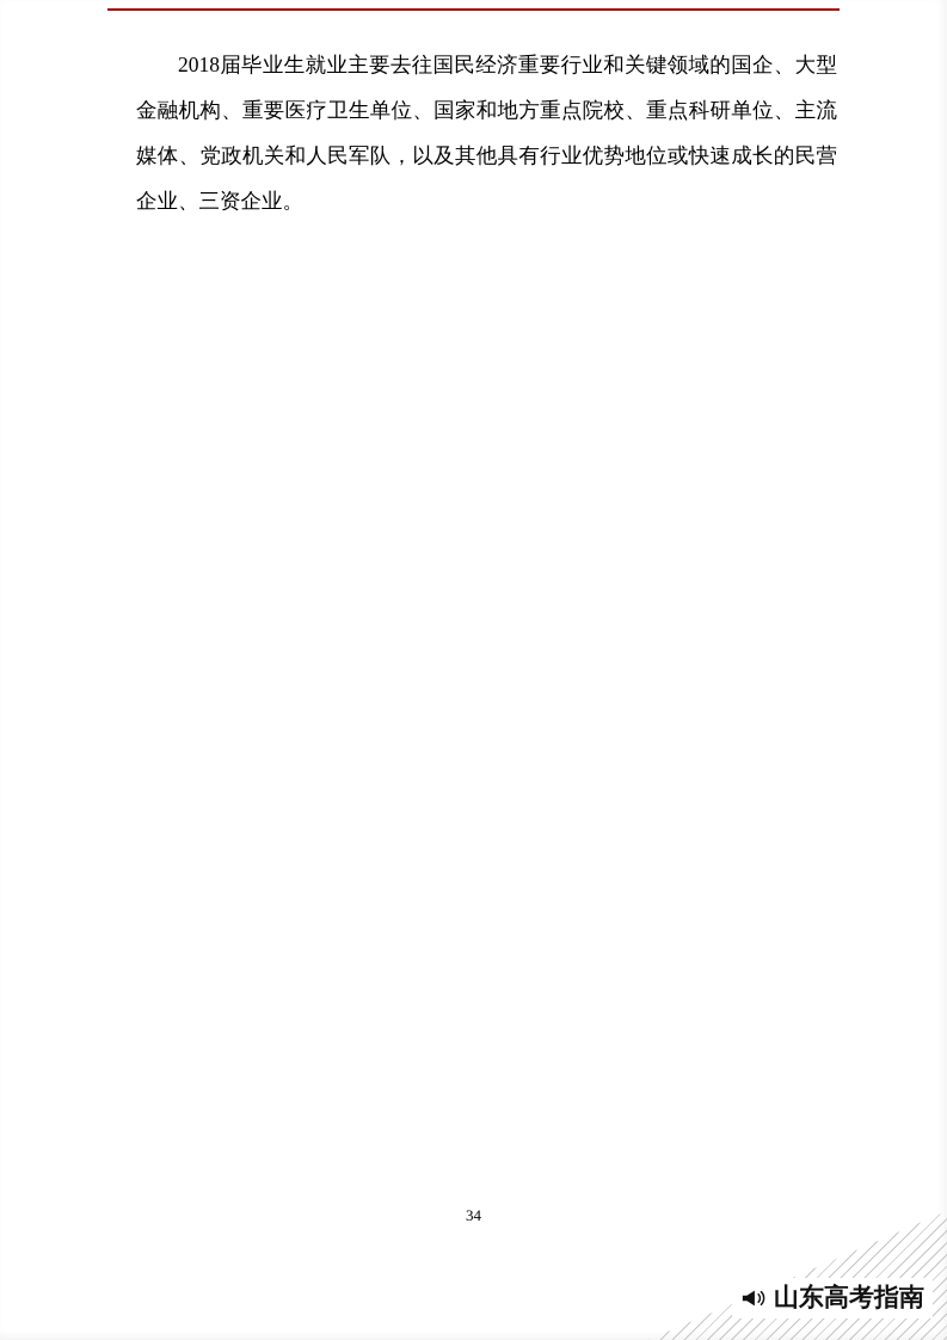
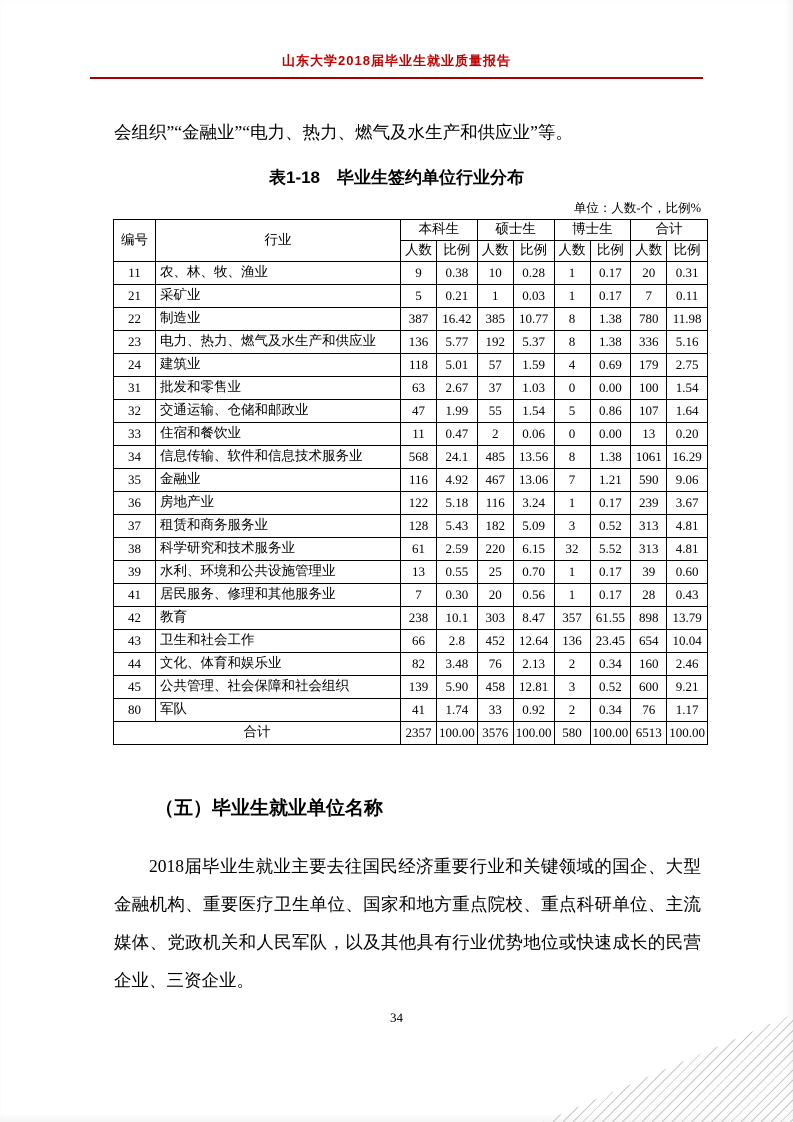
+ 山东大学2018届毕业生就业质量报告
+ 会组织”“金融业”“电力、热力、燃气及水生产和供应业”等。
+ 表1-18 毕业生签约单位行业分布
+ 单位：人数-个，比例%
+ 编号	行业	本科生	硕士生	博士生	合计
+ 人数	比例	人数	比例	人数	比例	人数	比例
+ 11	农、林、牧、渔业	9	0.38	10	0.28	1	0.17	20	0.31
+ 21	采矿业	5	0.21	1	0.03	1	0.17	7	0.11
+ 22	制造业	387	16.42	385	10.77	8	1.38	780	11.98
+ 23	电力、热力、燃气及水生产和供应业	136	5.77	192	5.37	8	1.38	336	5.16
+ 24	建筑业	118	5.01	57	1.59	4	0.69	179	2.75
+ 31	批发和零售业	63	2.67	37	1.03	0	0.00	100	1.54
+ 32	交通运输、仓储和邮政业	47	1.99	55	1.54	5	0.86	107	1.64
+ 33	住宿和餐饮业	11	0.47	2	0.06	0	0.00	13	0.20
+ 34	信息传输、软件和信息技术服务业	568	24.1	485	13.56	8	1.38	1061	16.29
+ 35	金融业	116	4.92	467	13.06	7	1.21	590	9.06
+ 36	房地产业	122	5.18	116	3.24	1	0.17	239	3.67
+ 37	租赁和商务服务业	128	5.43	182	5.09	3	0.52	313	4.81
+ 38	科学研究和技术服务业	61	2.59	220	6.15	32	5.52	313	4.81
+ 39	水利、环境和公共设施管理业	13	0.55	25	0.70	1	0.17	39	0.60
+ 41	居民服务、修理和其他服务业	7	0.30	20	0.56	1	0.17	28	0.43
+ 42	教育	238	10.1	303	8.47	357	61.55	898	13.79
+ 43	卫生和社会工作	66	2.8	452	12.64	136	23.45	654	10.04
+ 44	文化、体育和娱乐业	82	3.48	76	2.13	2	0.34	160	2.46
+ 45	公共管理、社会保障和社会组织	139	5.90	458	12.81	3	0.52	600	9.21
+ 80	军队	41	1.74	33	0.92	2	0.34	76	1.17
+ 合计	2357	100.00	3576	100.00	580	100.00	6513	100.00
+ （五）毕业生就业单位名称
  2018届毕业生就业主要去往国民经济重要行业和关键领域的国企、大型金融机构、重要医疗卫生单位、国家和地方重点院校、重点科研单位、主流媒体、党政机关和人民军队，以及其他具有行业优势地位或快速成长的民营企业、三资企业。
  34
- 山东高考指南
